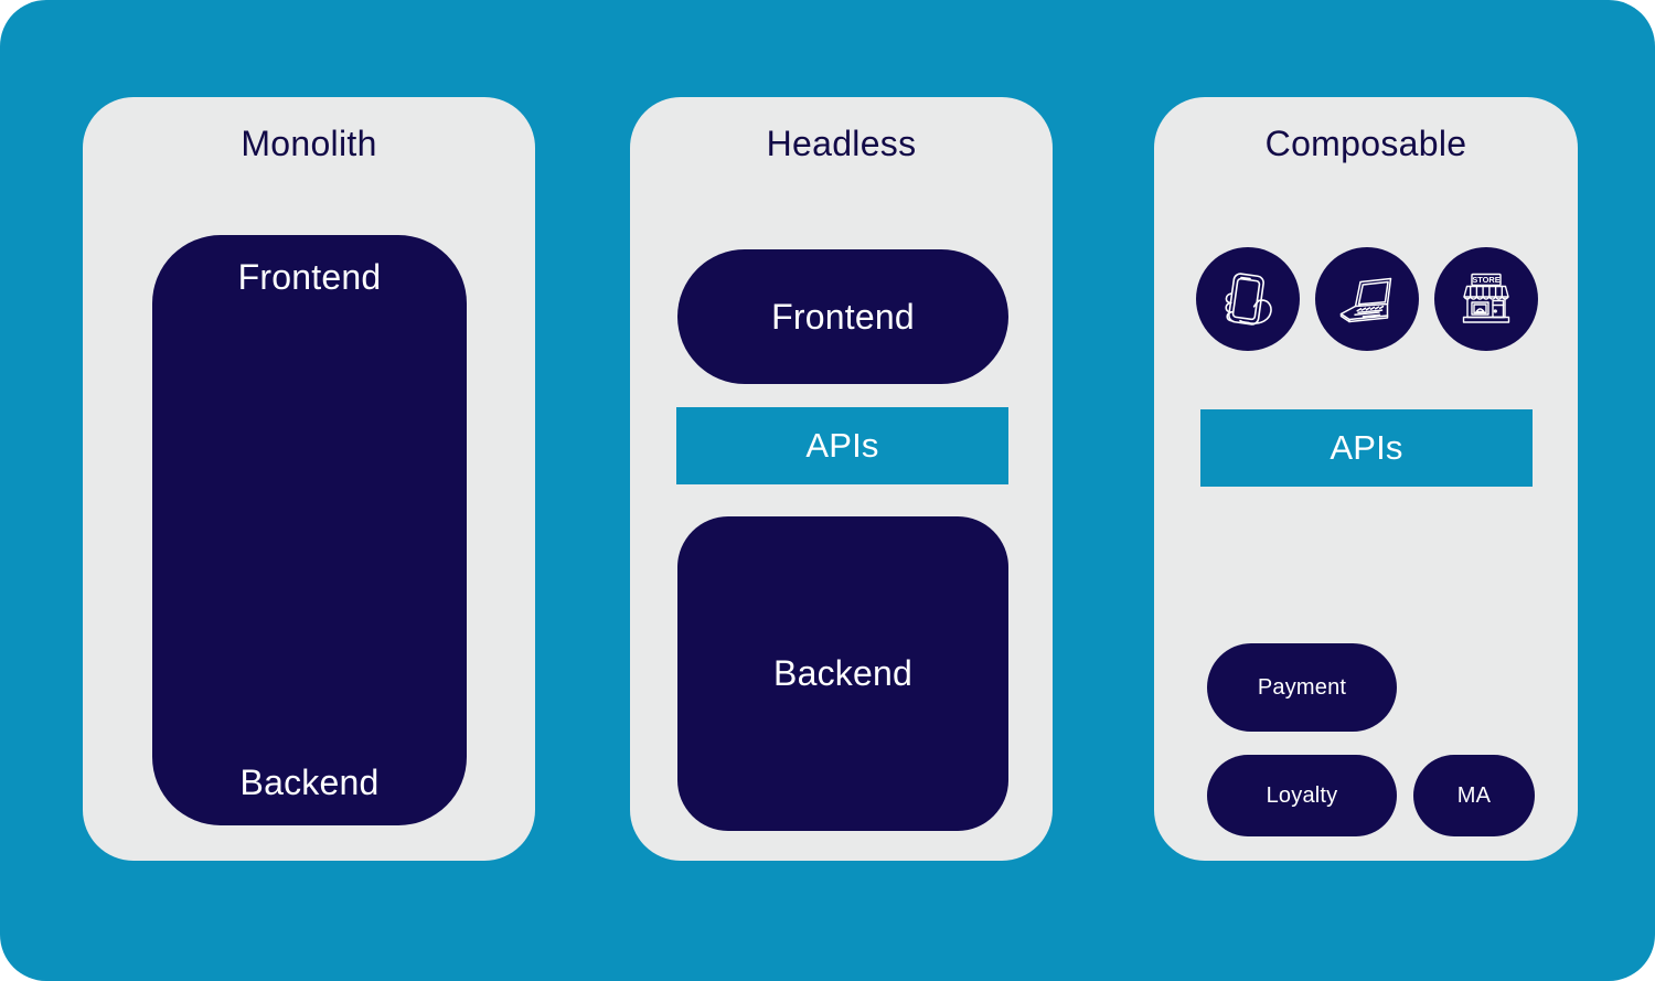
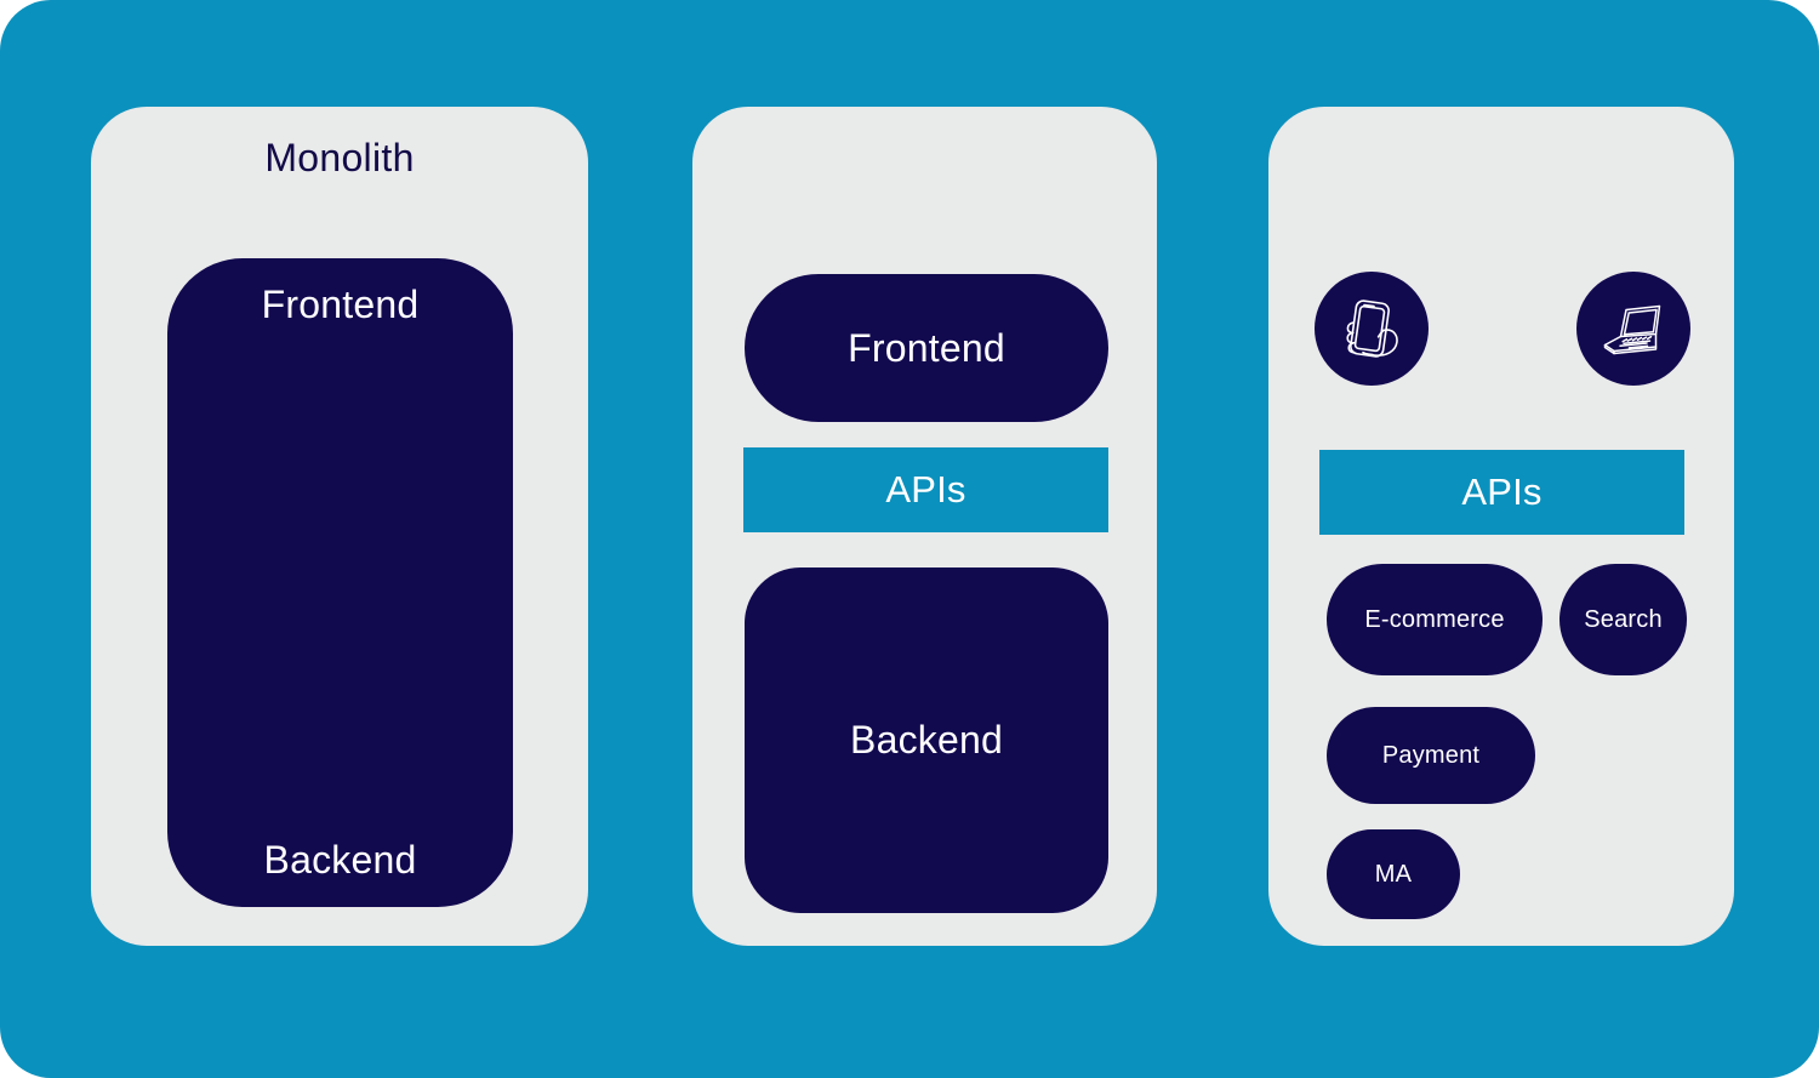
  Monolith
  Frontend
  Backend
- Headless
  Frontend
  APIs
  Backend
- Composable
- STORE
  APIs
+ E-commerce
+ Search
  Payment
- Loyalty
  MA
